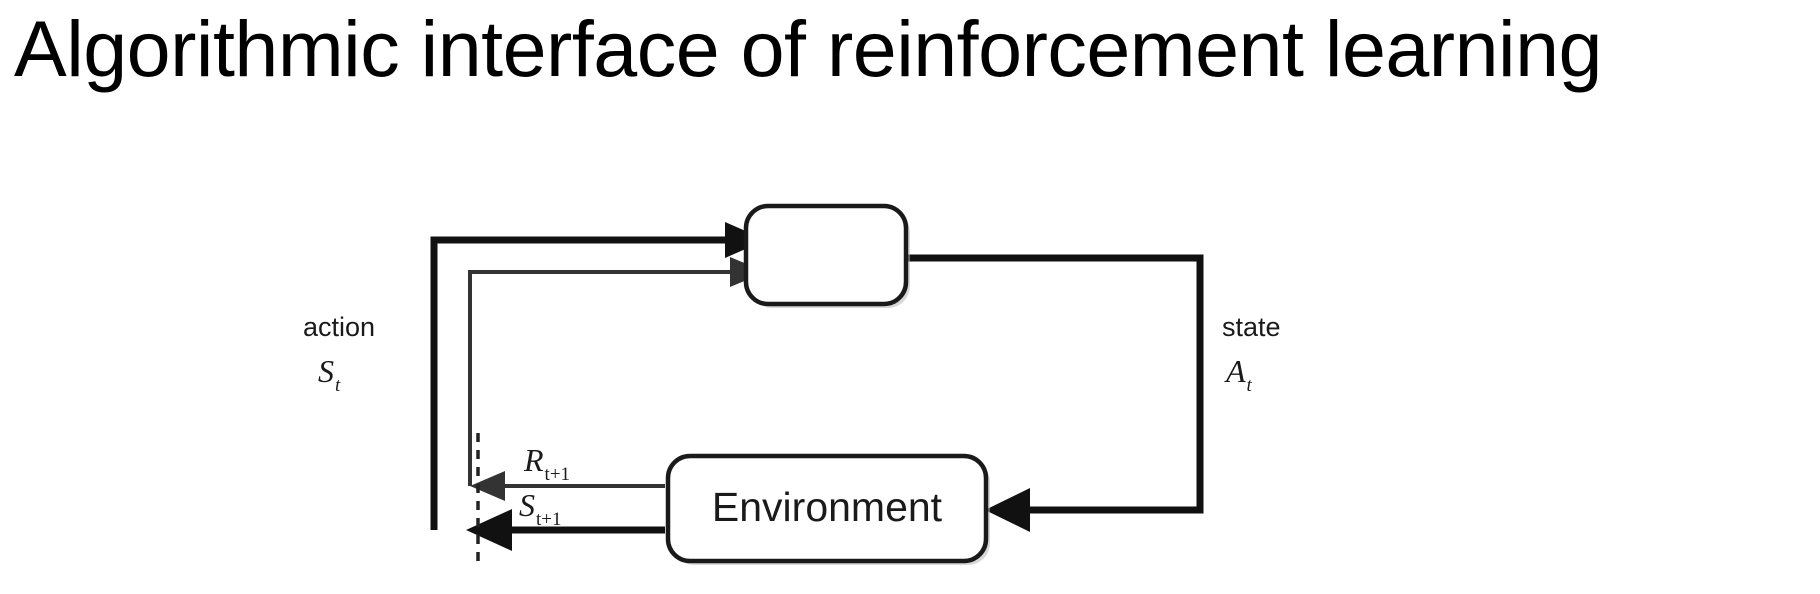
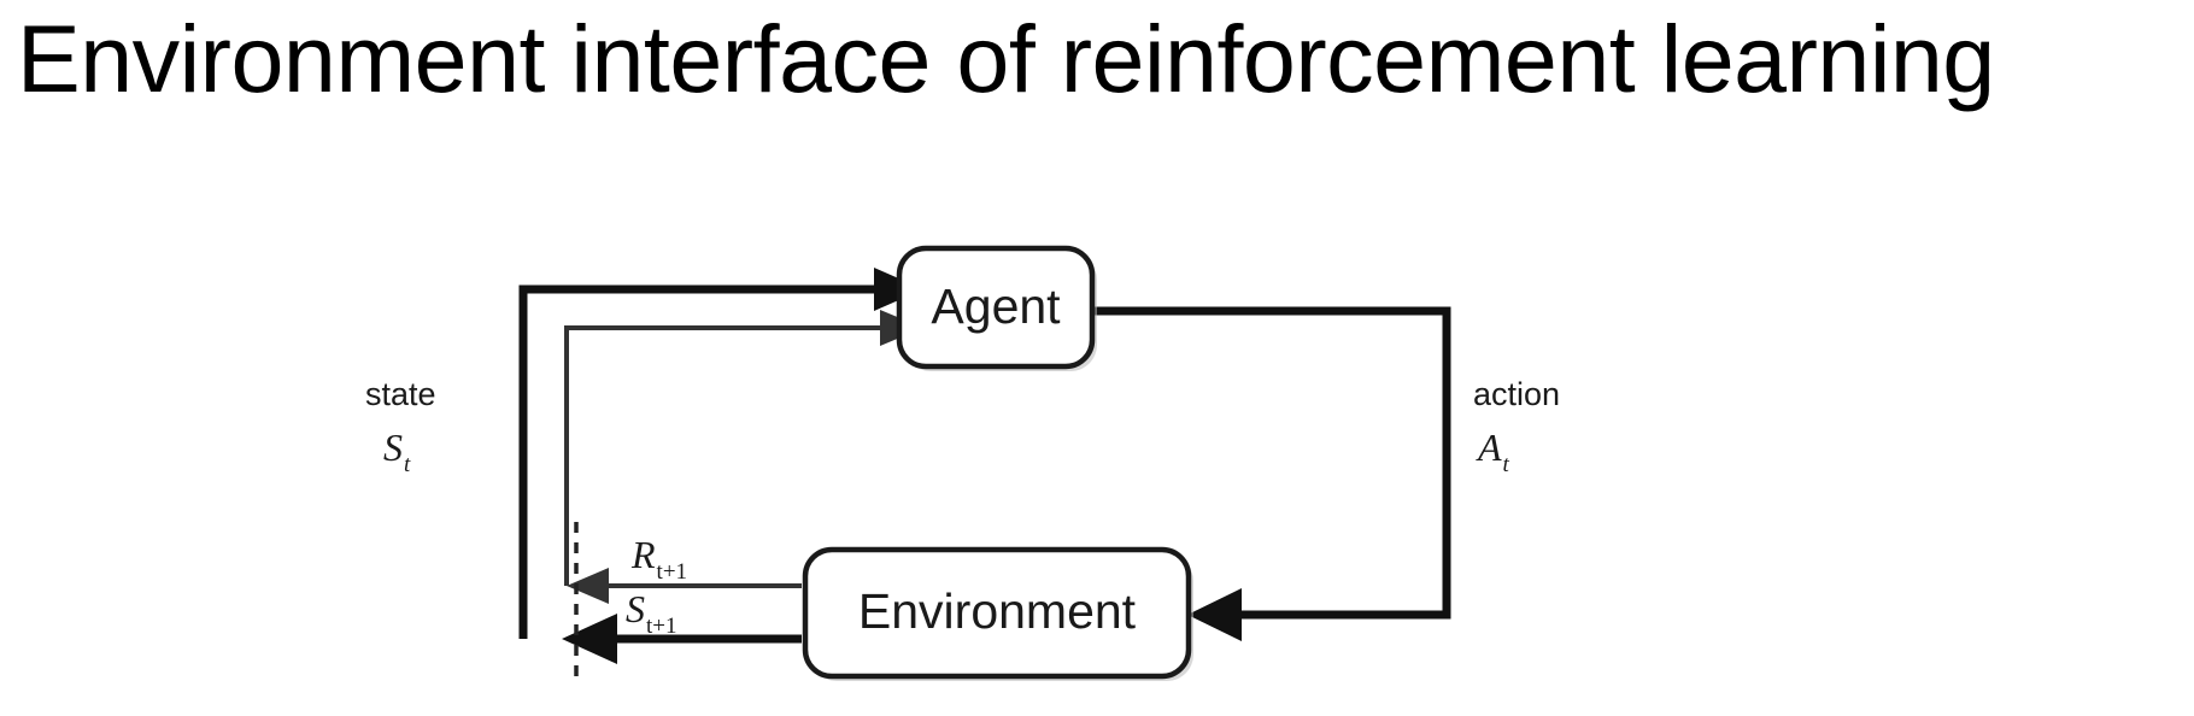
- Algorithmic interface of reinforcement learning
+ Environment interface of reinforcement learning
+ Agent
  Environment
- action
+ state
  St
- state
+ action
  At
  Rt+1
  St+1
